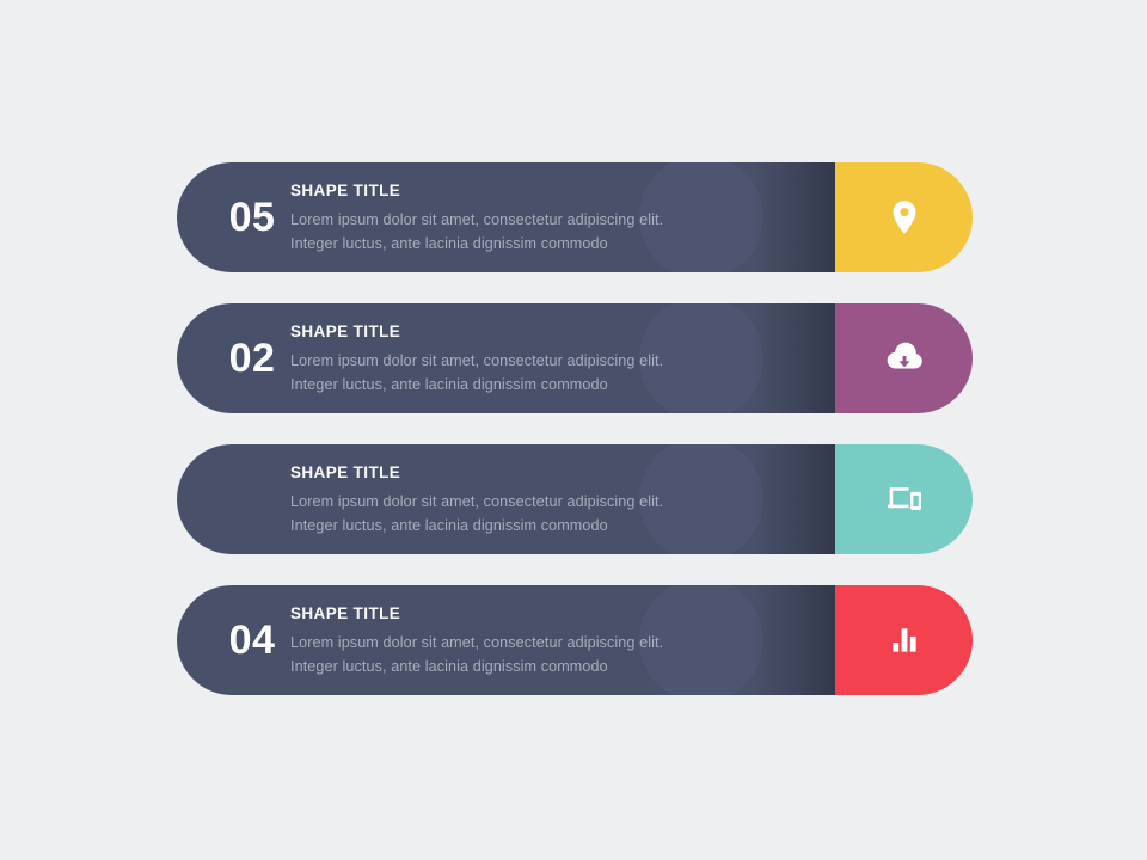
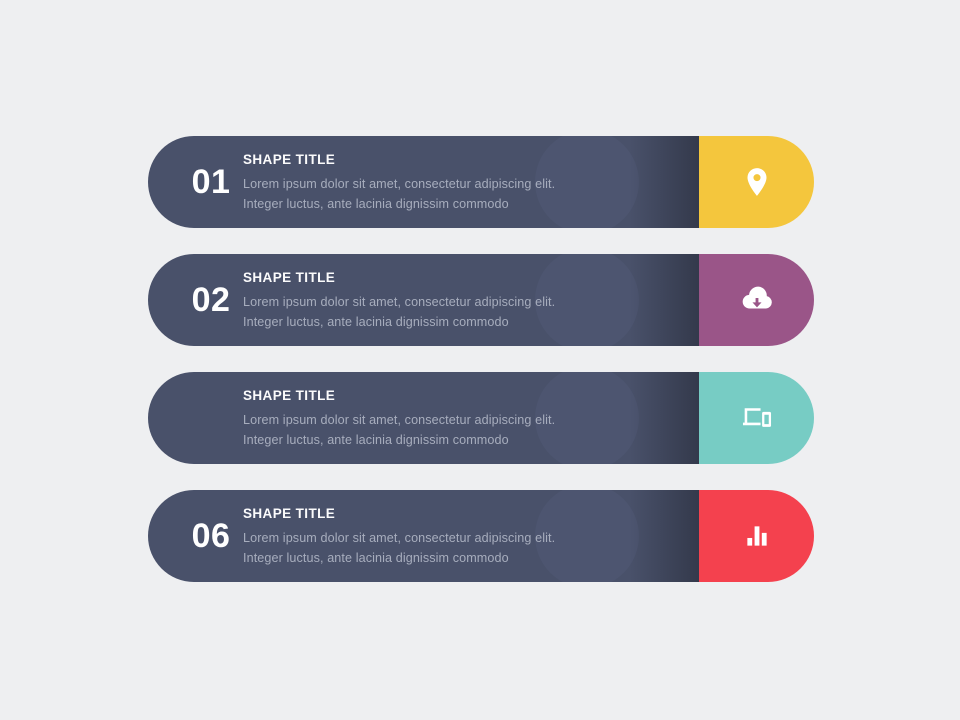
- 05
+ 01
  SHAPE TITLE
  Lorem ipsum dolor sit amet, consectetur adipiscing elit.
  Integer luctus, ante lacinia dignissim commodo
  02
  SHAPE TITLE
  Lorem ipsum dolor sit amet, consectetur adipiscing elit.
  Integer luctus, ante lacinia dignissim commodo
  SHAPE TITLE
  Lorem ipsum dolor sit amet, consectetur adipiscing elit.
  Integer luctus, ante lacinia dignissim commodo
- 04
+ 06
  SHAPE TITLE
  Lorem ipsum dolor sit amet, consectetur adipiscing elit.
  Integer luctus, ante lacinia dignissim commodo
